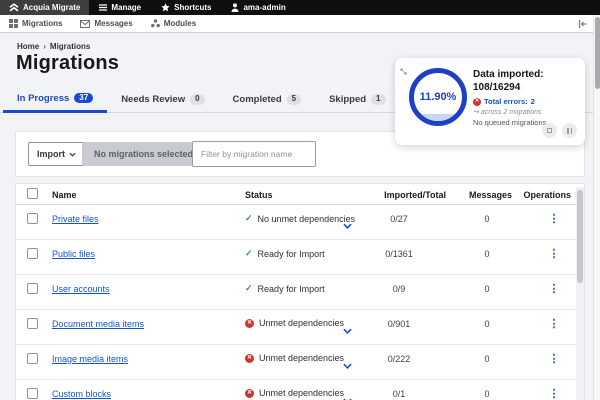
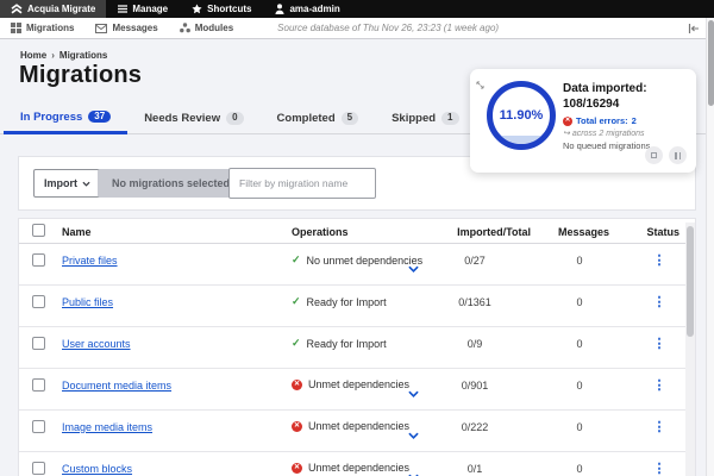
  Acquia Migrate
  Manage
  Shortcuts
  ama-admin
  Migrations
  Messages
  Modules
+ Source database of Thu Nov 26, 23:23 (1 week ago)
  Home
  ›
  Migrations
  Migrations
  In Progress
  37
  Needs Review
  0
  Completed
  5
  Skipped
  1
  11.90%
  Data imported:
  108/16294
  Total errors:
  2
  No queued migrations
  Import
  No migrations selected
  Filter by migration name
  Name
- Status
+ Operations
  Imported/Total
  Messages
- Operations
+ Status
  Private files
  ✓
  No unmet dependencies
  0/27
  0
  ⋮
  Public files
  ✓
  Ready for Import
  0/1361
  0
  ⋮
  User accounts
  ✓
  Ready for Import
  0/9
  0
  ⋮
  Document media items
  Unmet dependencies
  0/901
  0
  ⋮
  Image media items
  Unmet dependencies
  0/222
  0
  ⋮
  Custom blocks
  Unmet dependencies
  0/1
  0
  ⋮
